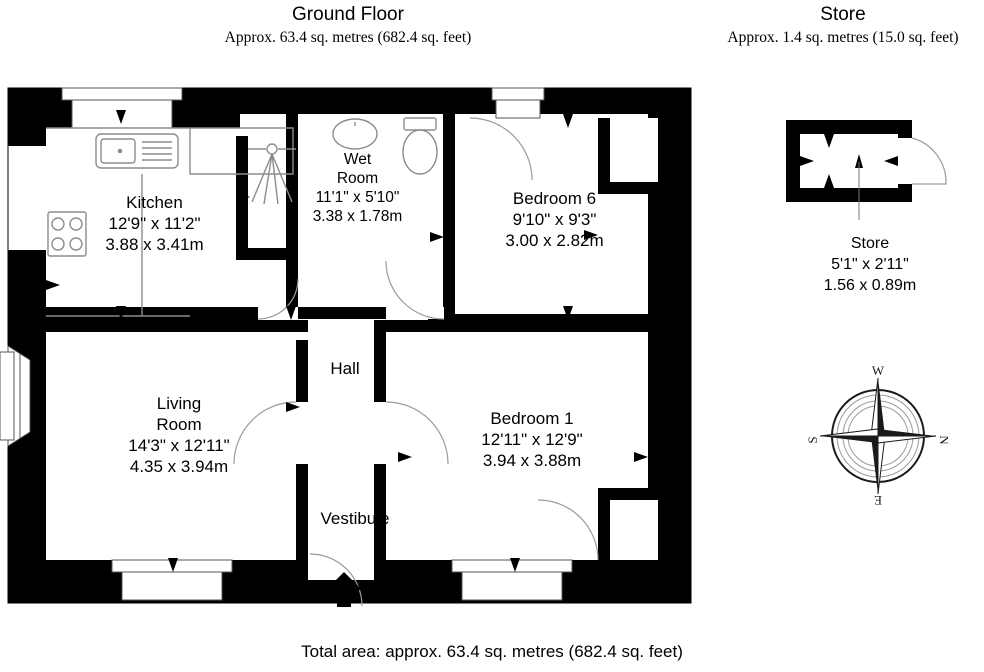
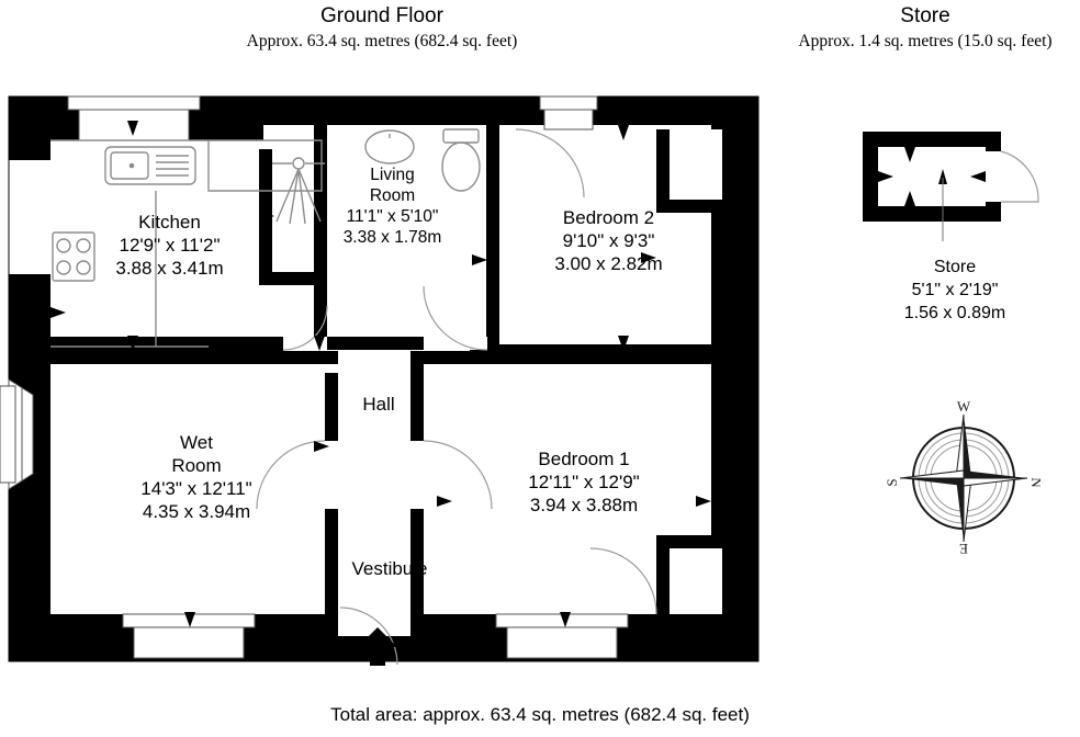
  Ground Floor
  Approx. 63.4 sq. metres (682.4 sq. feet)
  Store
  Approx. 1.4 sq. metres (15.0 sq. feet)
  Kitchen
  12'9" x 11'2"
  3.88 x 3.41m
- Wet
+ Living
  Room
  11'1" x 5'10"
  3.38 x 1.78m
- Bedroom 6
+ Bedroom 2
  9'10" x 9'3"
  3.00 x 2.82m
- Living
+ Wet
  Room
  14'3" x 12'11"
  4.35 x 3.94m
  Bedroom 1
  12'11" x 12'9"
  3.94 x 3.88m
  Hall
  Vestibule
  Store
- 5'1" x 2'11"
+ 5'1" x 2'19"
  1.56 x 0.89m
  W
  Total area: approx. 63.4 sq. metres (682.4 sq. feet)
